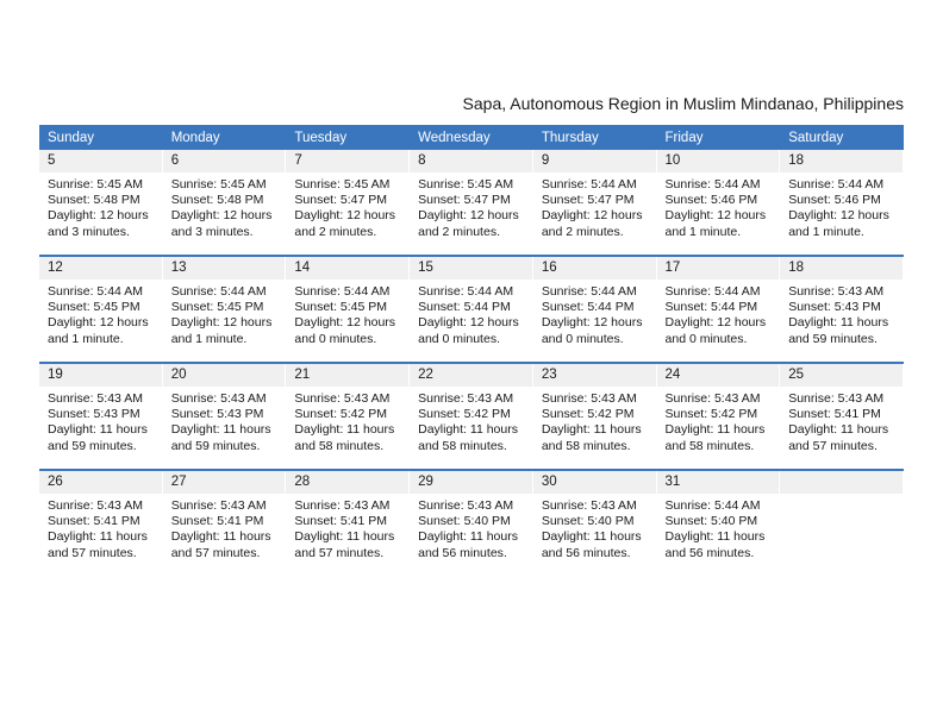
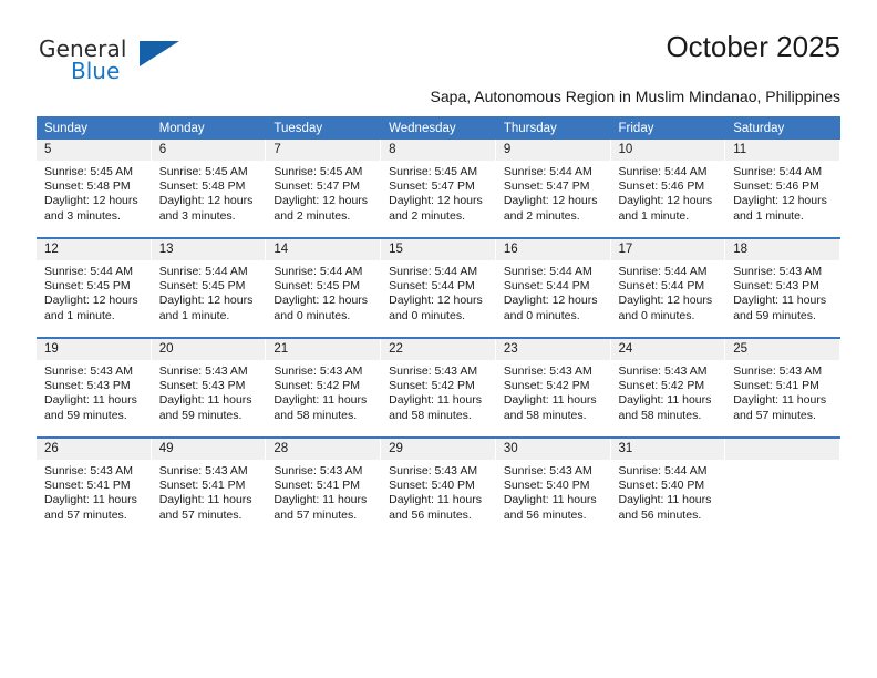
+ General
+ Blue
+ October 2025
  Sapa, Autonomous Region in Muslim Mindanao, Philippines
  Sunday	Monday	Tuesday	Wednesday	Thursday	Friday	Saturday
- 5Sunrise: 5:45 AMSunset: 5:48 PMDaylight: 12 hours and 3 minutes.	6Sunrise: 5:45 AMSunset: 5:48 PMDaylight: 12 hours and 3 minutes.	7Sunrise: 5:45 AMSunset: 5:47 PMDaylight: 12 hours and 2 minutes.	8Sunrise: 5:45 AMSunset: 5:47 PMDaylight: 12 hours and 2 minutes.	9Sunrise: 5:44 AMSunset: 5:47 PMDaylight: 12 hours and 2 minutes.	10Sunrise: 5:44 AMSunset: 5:46 PMDaylight: 12 hours and 1 minute.	18Sunrise: 5:44 AMSunset: 5:46 PMDaylight: 12 hours and 1 minute.
+ 5Sunrise: 5:45 AMSunset: 5:48 PMDaylight: 12 hours and 3 minutes.	6Sunrise: 5:45 AMSunset: 5:48 PMDaylight: 12 hours and 3 minutes.	7Sunrise: 5:45 AMSunset: 5:47 PMDaylight: 12 hours and 2 minutes.	8Sunrise: 5:45 AMSunset: 5:47 PMDaylight: 12 hours and 2 minutes.	9Sunrise: 5:44 AMSunset: 5:47 PMDaylight: 12 hours and 2 minutes.	10Sunrise: 5:44 AMSunset: 5:46 PMDaylight: 12 hours and 1 minute.	11Sunrise: 5:44 AMSunset: 5:46 PMDaylight: 12 hours and 1 minute.
  12Sunrise: 5:44 AMSunset: 5:45 PMDaylight: 12 hours and 1 minute.	13Sunrise: 5:44 AMSunset: 5:45 PMDaylight: 12 hours and 1 minute.	14Sunrise: 5:44 AMSunset: 5:45 PMDaylight: 12 hours and 0 minutes.	15Sunrise: 5:44 AMSunset: 5:44 PMDaylight: 12 hours and 0 minutes.	16Sunrise: 5:44 AMSunset: 5:44 PMDaylight: 12 hours and 0 minutes.	17Sunrise: 5:44 AMSunset: 5:44 PMDaylight: 12 hours and 0 minutes.	18Sunrise: 5:43 AMSunset: 5:43 PMDaylight: 11 hours and 59 minutes.
  19Sunrise: 5:43 AMSunset: 5:43 PMDaylight: 11 hours and 59 minutes.	20Sunrise: 5:43 AMSunset: 5:43 PMDaylight: 11 hours and 59 minutes.	21Sunrise: 5:43 AMSunset: 5:42 PMDaylight: 11 hours and 58 minutes.	22Sunrise: 5:43 AMSunset: 5:42 PMDaylight: 11 hours and 58 minutes.	23Sunrise: 5:43 AMSunset: 5:42 PMDaylight: 11 hours and 58 minutes.	24Sunrise: 5:43 AMSunset: 5:42 PMDaylight: 11 hours and 58 minutes.	25Sunrise: 5:43 AMSunset: 5:41 PMDaylight: 11 hours and 57 minutes.
- 26Sunrise: 5:43 AMSunset: 5:41 PMDaylight: 11 hours and 57 minutes.	27Sunrise: 5:43 AMSunset: 5:41 PMDaylight: 11 hours and 57 minutes.	28Sunrise: 5:43 AMSunset: 5:41 PMDaylight: 11 hours and 57 minutes.	29Sunrise: 5:43 AMSunset: 5:40 PMDaylight: 11 hours and 56 minutes.	30Sunrise: 5:43 AMSunset: 5:40 PMDaylight: 11 hours and 56 minutes.	31Sunrise: 5:44 AMSunset: 5:40 PMDaylight: 11 hours and 56 minutes.
+ 26Sunrise: 5:43 AMSunset: 5:41 PMDaylight: 11 hours and 57 minutes.	49Sunrise: 5:43 AMSunset: 5:41 PMDaylight: 11 hours and 57 minutes.	28Sunrise: 5:43 AMSunset: 5:41 PMDaylight: 11 hours and 57 minutes.	29Sunrise: 5:43 AMSunset: 5:40 PMDaylight: 11 hours and 56 minutes.	30Sunrise: 5:43 AMSunset: 5:40 PMDaylight: 11 hours and 56 minutes.	31Sunrise: 5:44 AMSunset: 5:40 PMDaylight: 11 hours and 56 minutes.
